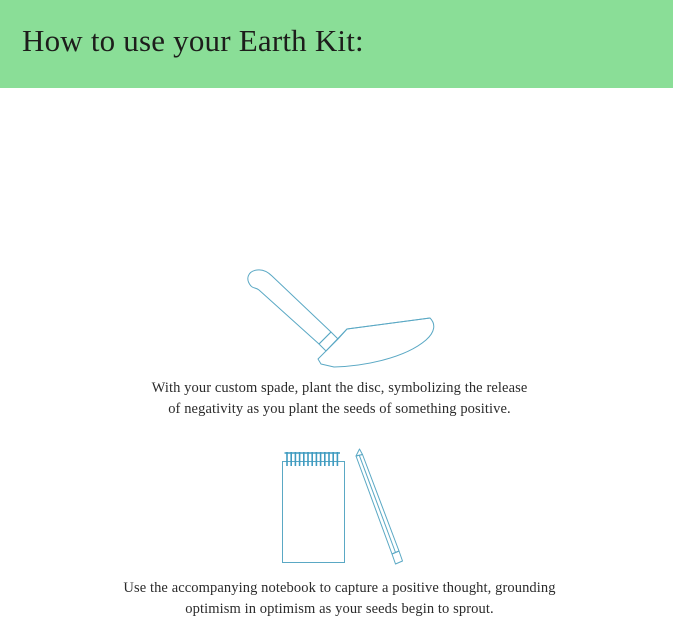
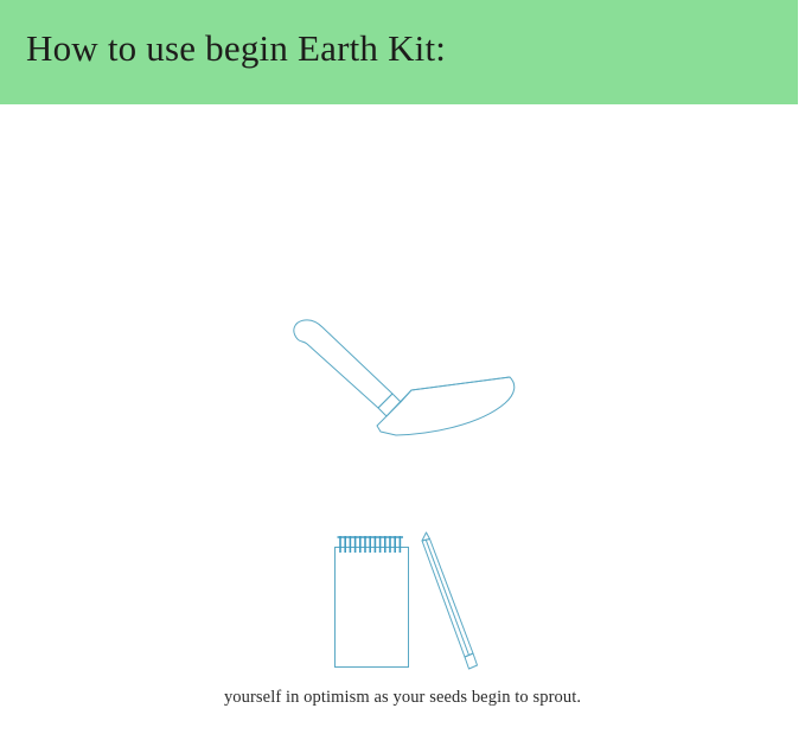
- How to use your Earth Kit:
+ How to use begin Earth Kit:
- With your custom spade, plant the disc, symbolizing the release
- of negativity as you plant the seeds of something positive.
- Use the accompanying notebook to capture a positive thought, grounding
- optimism in optimism as your seeds begin to sprout.
+ yourself in optimism as your seeds begin to sprout.
